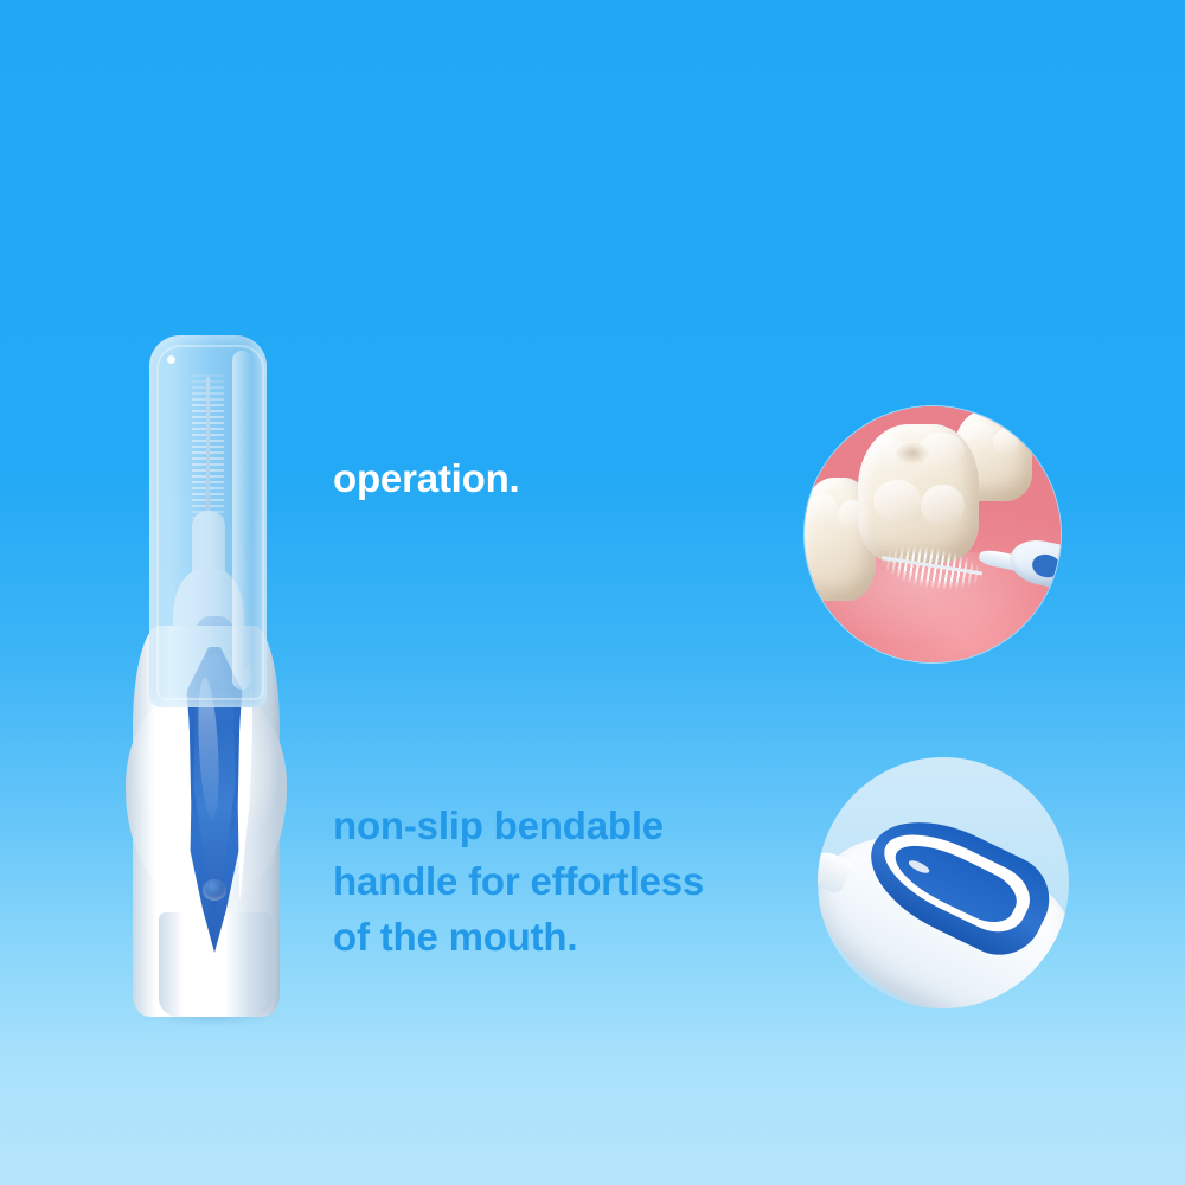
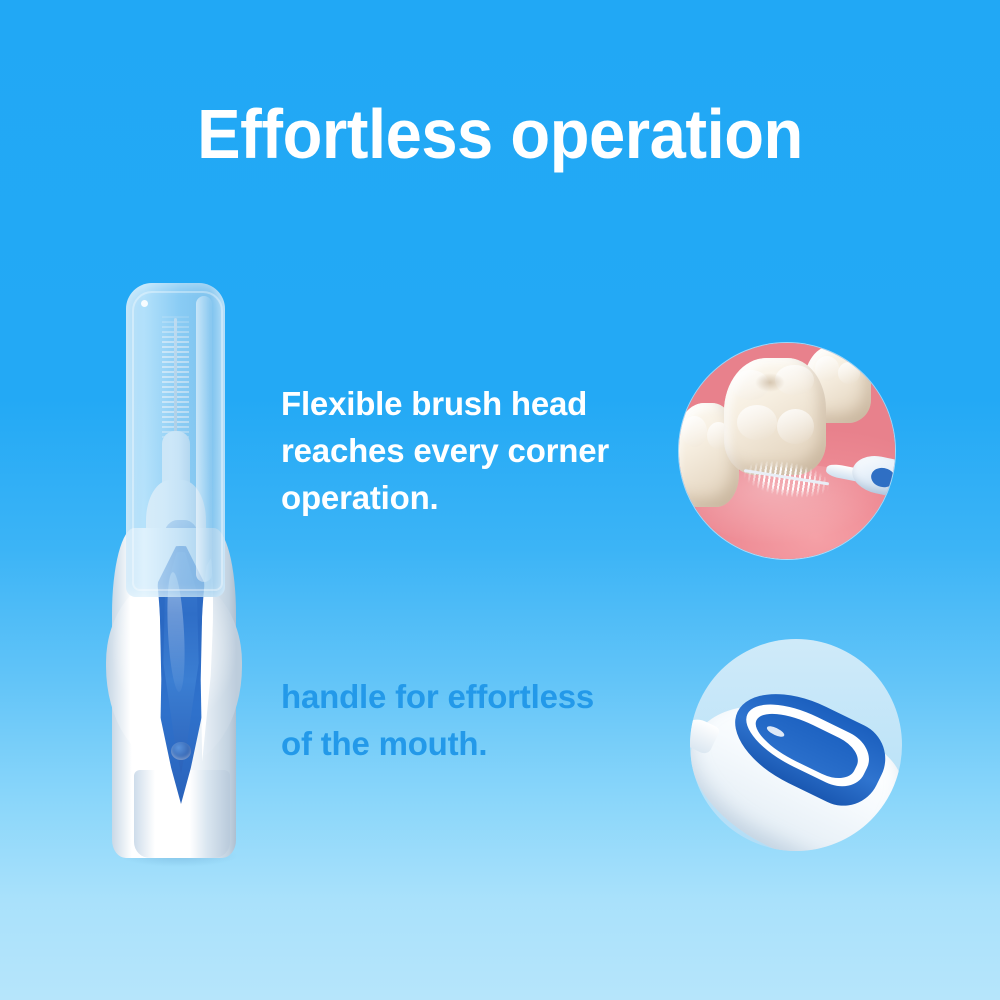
+ Effortless operation
+ Flexible brush head
+ reaches every corner
  operation.
- non-slip bendable
  handle for effortless
  of the mouth.
